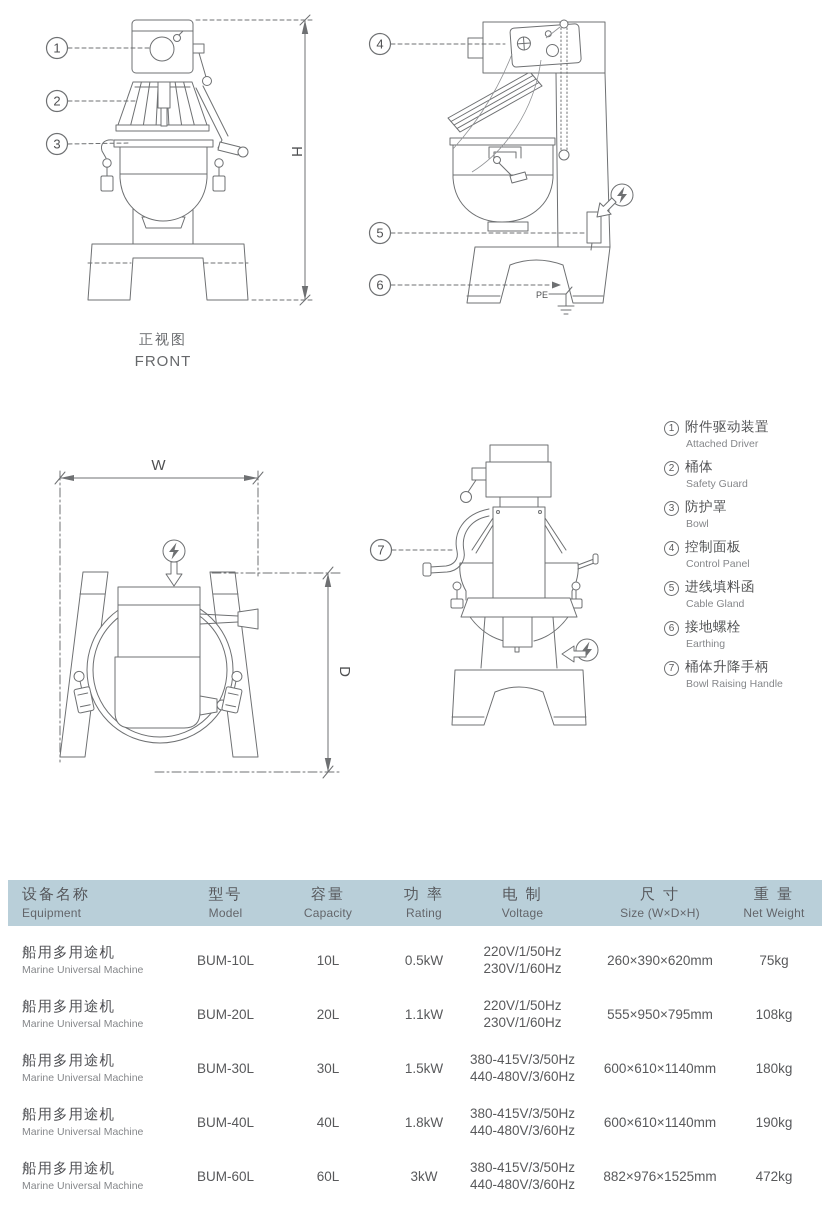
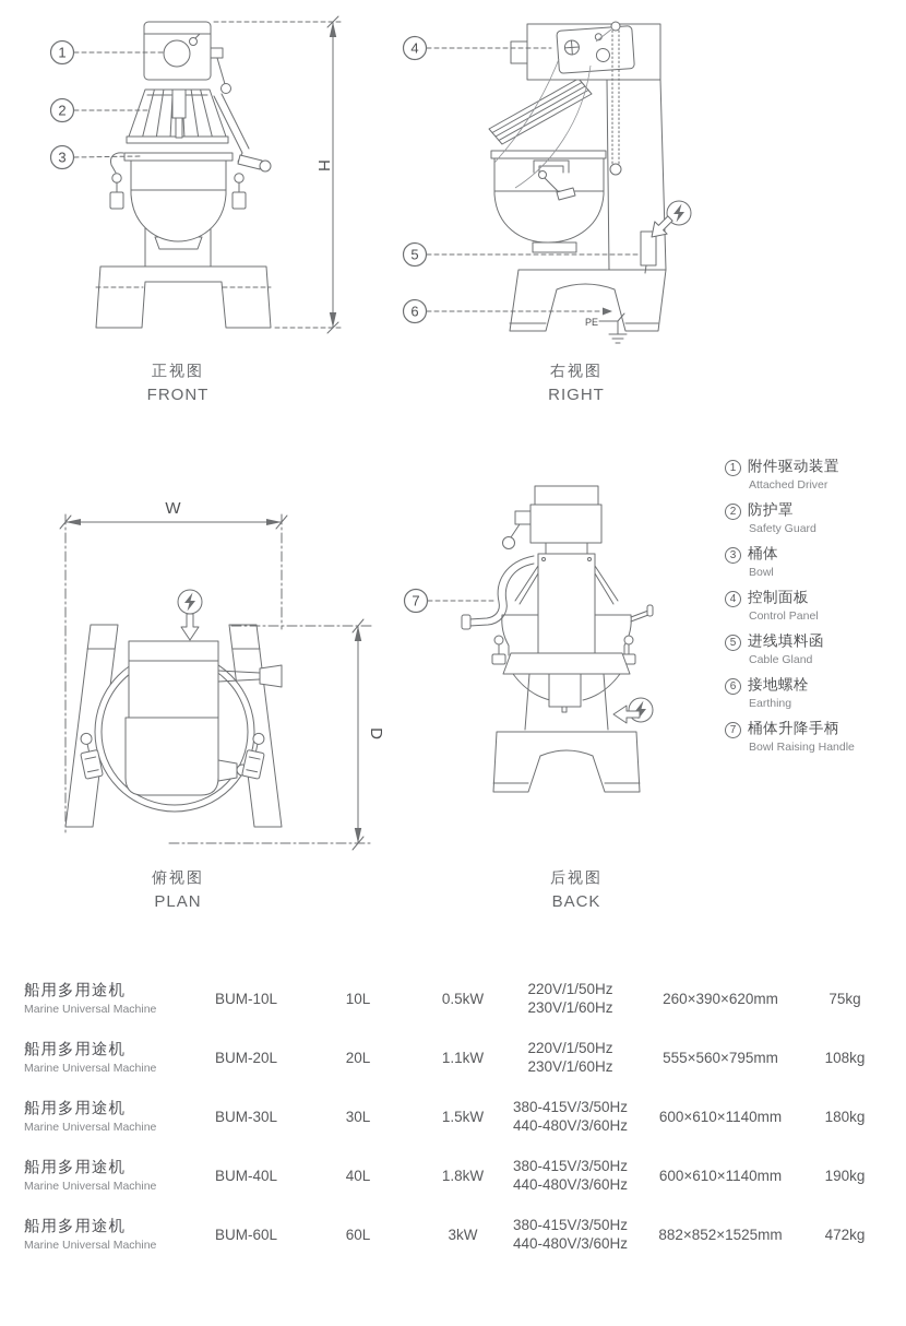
  1
  2
  3
  PE
  4
  5
  6
  W
  7
  正视图
  FRONT
+ 右视图
+ RIGHT
+ 俯视图
+ PLAN
+ 后视图
+ BACK
  1
  附件驱动装置
  Attached Driver
  2
- 桶体
+ 防护罩
  Safety Guard
  3
- 防护罩
+ 桶体
  Bowl
  4
  控制面板
  Control Panel
  5
  进线填料函
  Cable Gland
  6
  接地螺栓
  Earthing
  7
  桶体升降手柄
  Bowl Raising Handle
- 设备名称
- Equipment
- 型号
- Model
- 容量
- Capacity
- 功 率
- Rating
- 电 制
- Voltage
- 尺 寸
- Size (W×D×H)
- 重 量
- Net Weight
  船用多用途机
  Marine Universal Machine
  BUM-10L
  10L
  0.5kW
  220V/1/50Hz
  230V/1/60Hz
  260×390×620mm
  75kg
  船用多用途机
  Marine Universal Machine
  BUM-20L
  20L
  1.1kW
  220V/1/50Hz
  230V/1/60Hz
- 555×950×795mm
+ 555×560×795mm
  108kg
  船用多用途机
  Marine Universal Machine
  BUM-30L
  30L
  1.5kW
  380-415V/3/50Hz
  440-480V/3/60Hz
  600×610×1140mm
  180kg
  船用多用途机
  Marine Universal Machine
  BUM-40L
  40L
  1.8kW
  380-415V/3/50Hz
  440-480V/3/60Hz
  600×610×1140mm
  190kg
  船用多用途机
  Marine Universal Machine
  BUM-60L
  60L
  3kW
  380-415V/3/50Hz
  440-480V/3/60Hz
- 882×976×1525mm
+ 882×852×1525mm
  472kg
